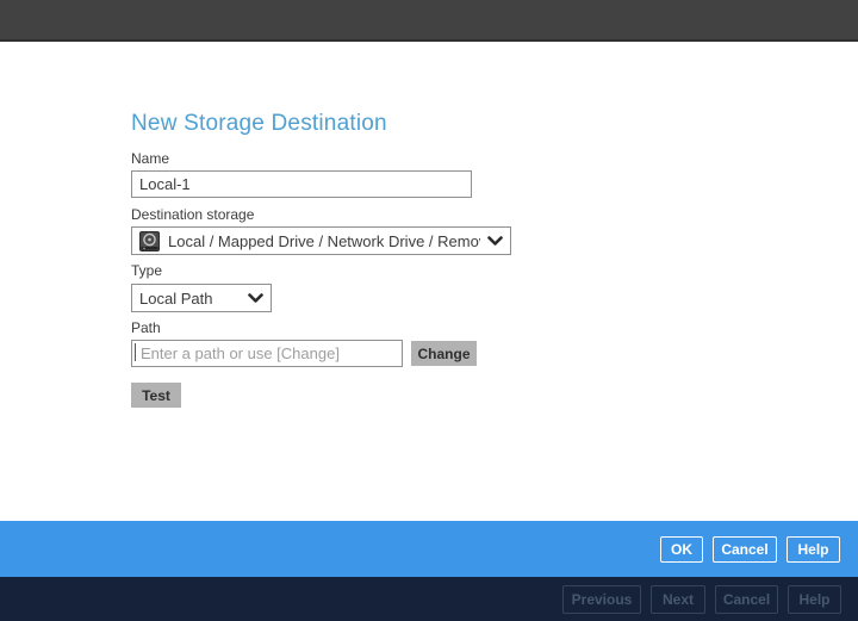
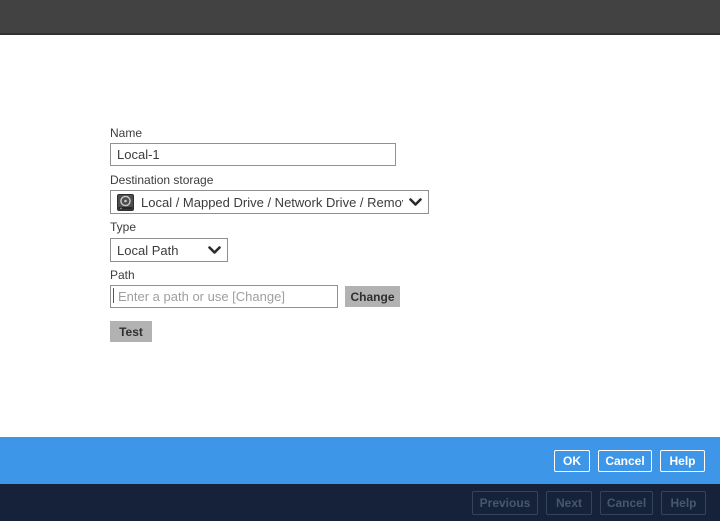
- New Storage Destination
  Name
  Local-1
  Destination storage
  Local / Mapped Drive / Network Drive / Remo
  Type
  Local Path
  Path
  Enter a path or use [Change]
  Change
  Test
  OK
  Cancel
  Help
  Previous
  Next
  Cancel
  Help
